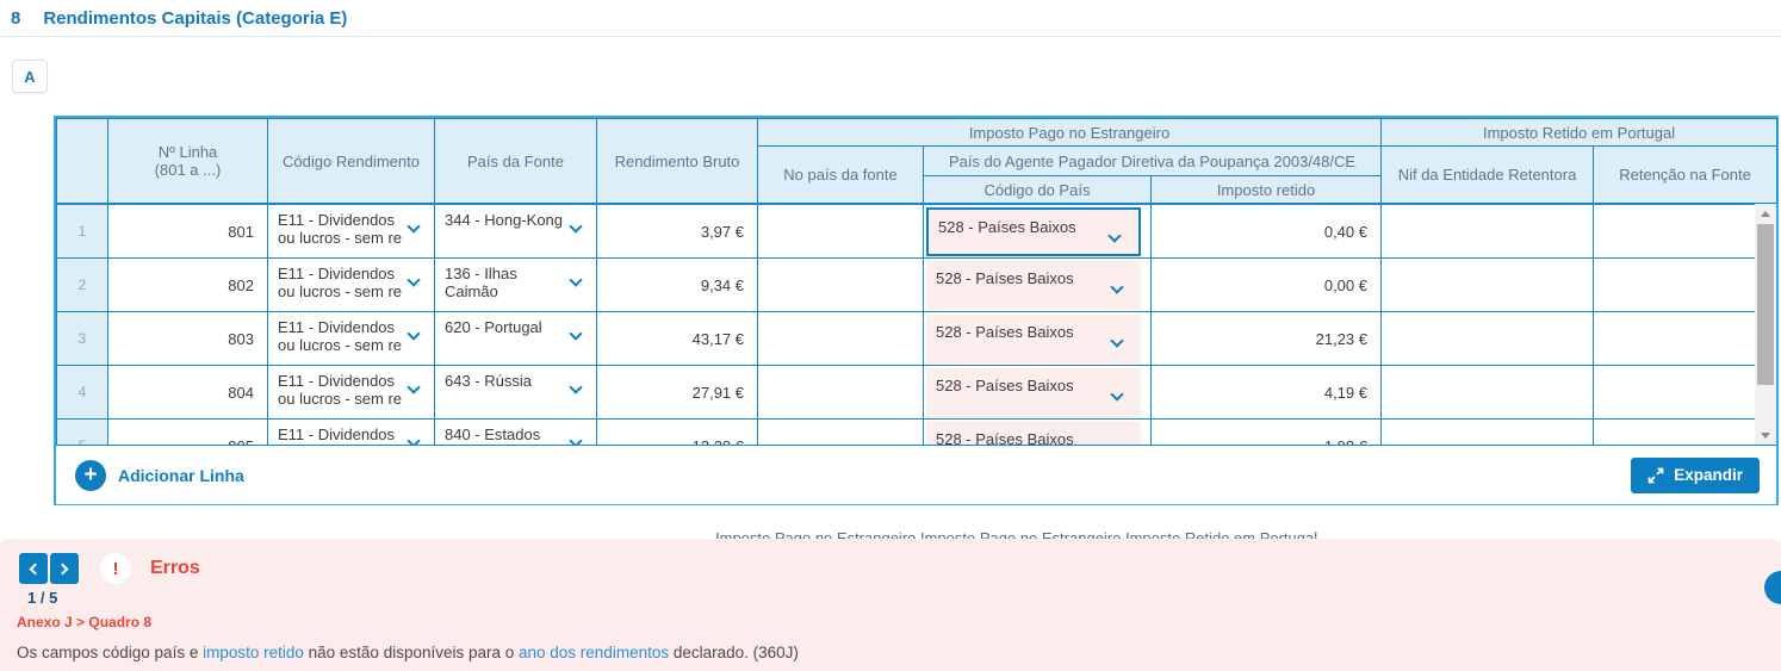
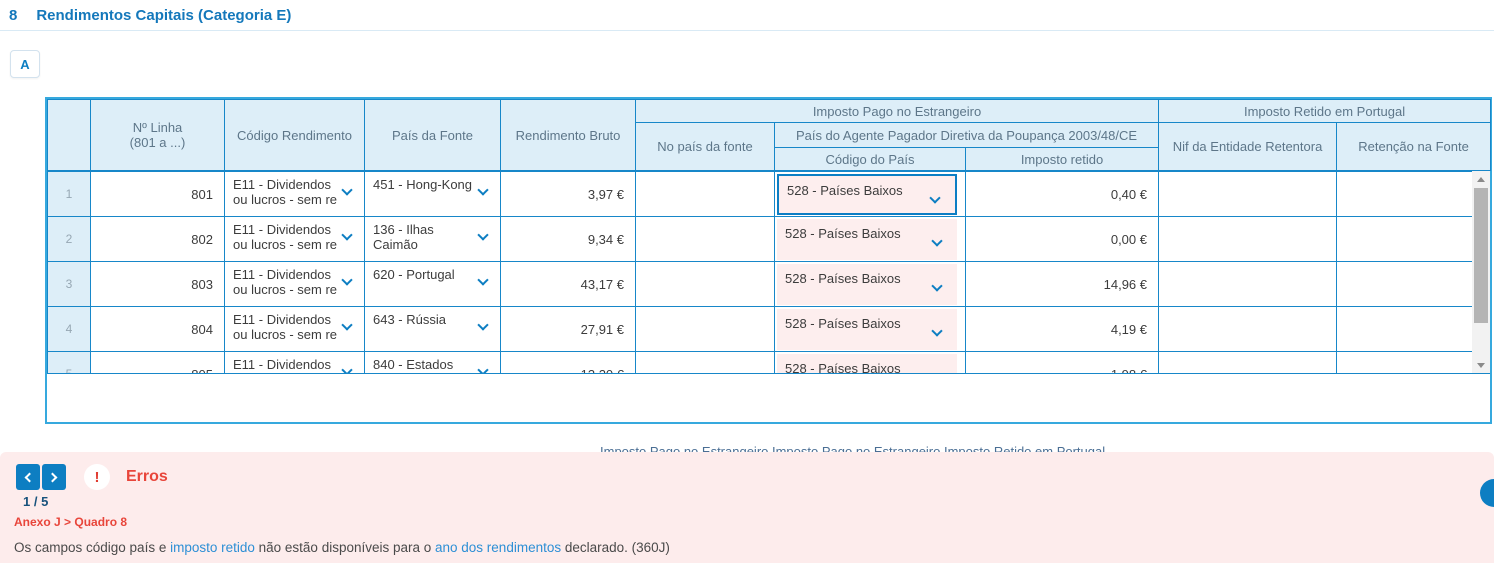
  8
  Rendimentos Capitais (Categoria E)
  A
  	Nº Linha (801 a ...)	Código Rendimento	País da Fonte	Rendimento Bruto	Imposto Pago no Estrangeiro	Imposto Retido em Portugal
  No país da fonte	País do Agente Pagador Diretiva da Poupança 2003/48/CE	Nif da Entidade Retentora	Retenção na Fonte
  Código do País	Imposto retido
- 1	801	E11 - Dividendos ou lucros - sem re	344 - Hong-Kong	3,97 €		528 - Países Baixos	0,40 €
+ 1	801	E11 - Dividendos ou lucros - sem re	451 - Hong-Kong	3,97 €		528 - Países Baixos	0,40 €
  2	802	E11 - Dividendos ou lucros - sem re	136 - Ilhas Caimão	9,34 €		528 - Países Baixos	0,00 €
- 3	803	E11 - Dividendos ou lucros - sem re	620 - Portugal	43,17 €		528 - Países Baixos	21,23 €
+ 3	803	E11 - Dividendos ou lucros - sem re	620 - Portugal	43,17 €		528 - Países Baixos	14,96 €
  4	804	E11 - Dividendos ou lucros - sem re	643 - Rússia	27,91 €		528 - Países Baixos	4,19 €
- +
- Adicionar Linha
- Expandir
  !
  Erros
  1 / 5
  Anexo J > Quadro 8
  Os campos código país e imposto retido não estão disponíveis para o ano dos rendimentos declarado. (360J)
